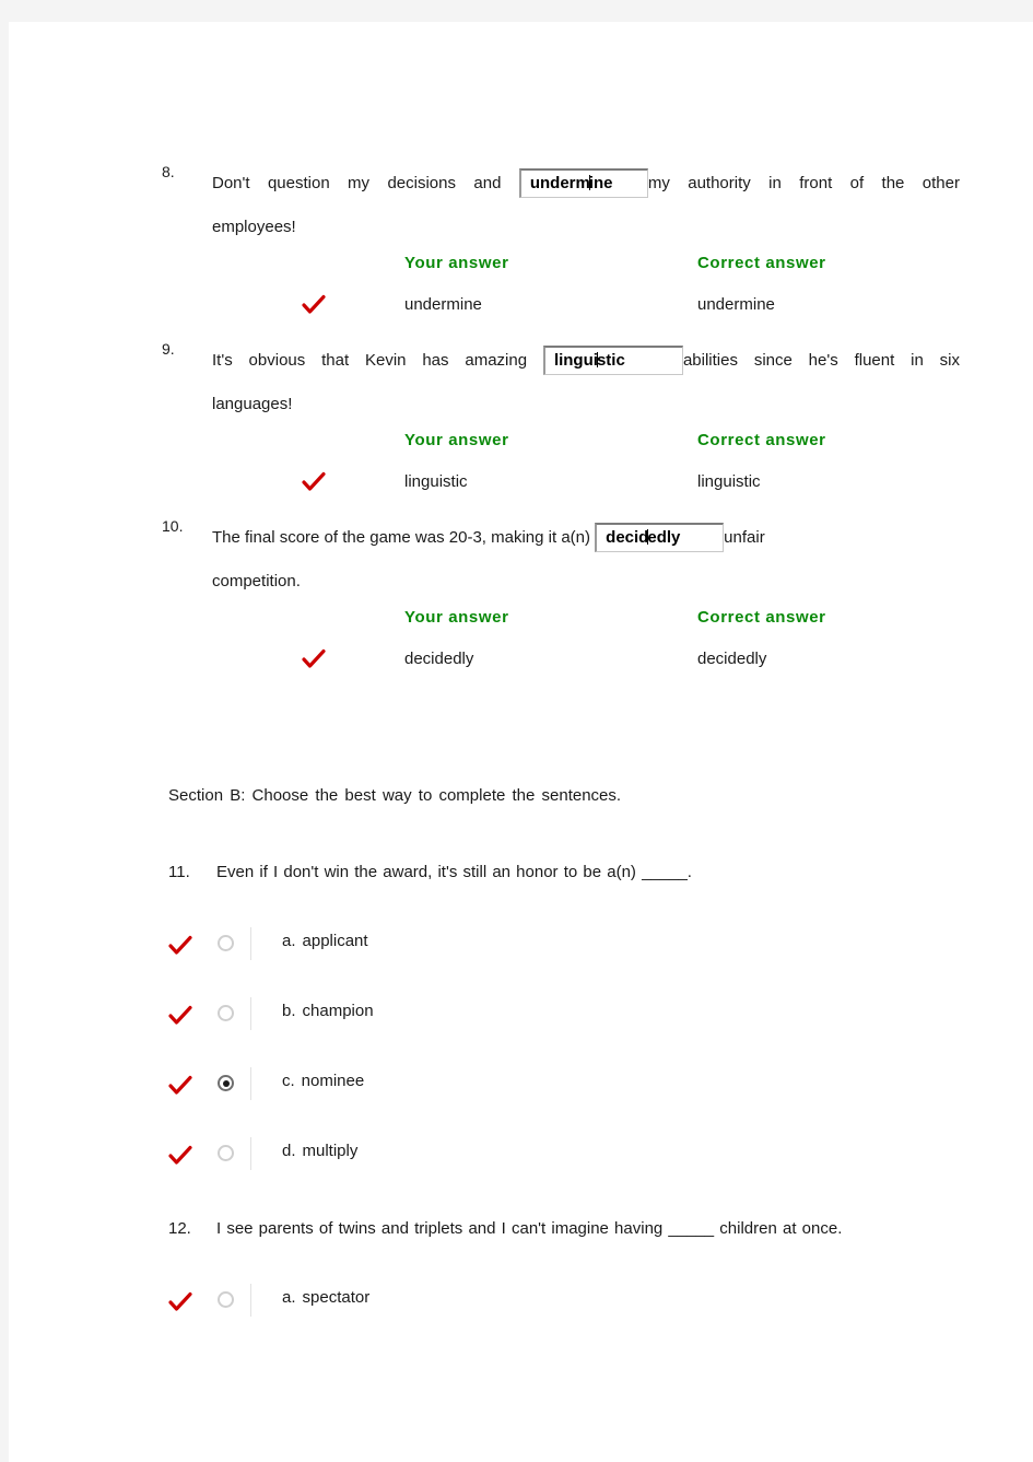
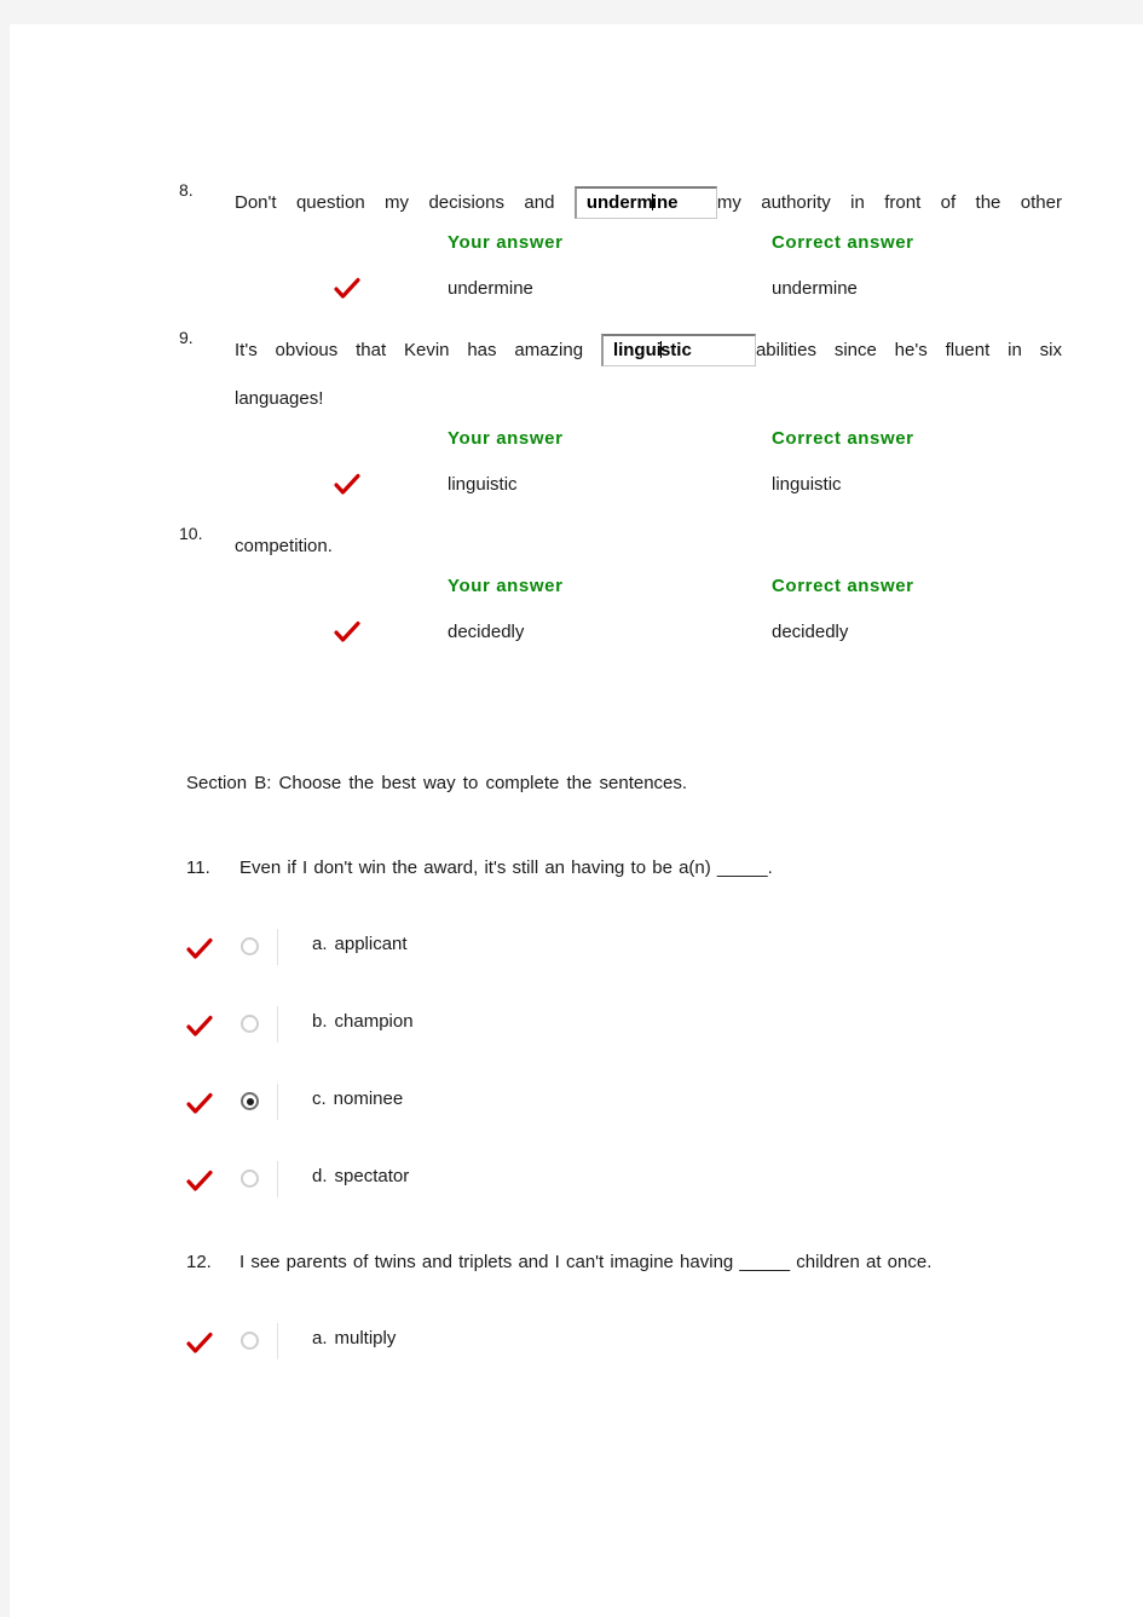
  8.
  Don't question my decisions and undermine my authority in front of the other
- employees!
  Your answer
  Correct answer
  undermine
  undermine
  9.
  It's obvious that Kevin has amazing linguistic abilities since he's fluent in six
  languages!
  Your answer
  Correct answer
  linguistic
  linguistic
  10.
- The final score of the game was 20-3, making it a(n) decidedly unfair
  competition.
  Your answer
  Correct answer
  decidedly
  decidedly
  Section B: Choose the best way to complete the sentences.
- 11. Even if I don't win the award, it's still an honor to be a(n) _____.
+ 11. Even if I don't win the award, it's still an having to be a(n) _____.
  a. applicant
  b. champion
  c. nominee
- d. multiply
+ d. spectator
  12. I see parents of twins and triplets and I can't imagine having _____ children at once.
- a. spectator
+ a. multiply
